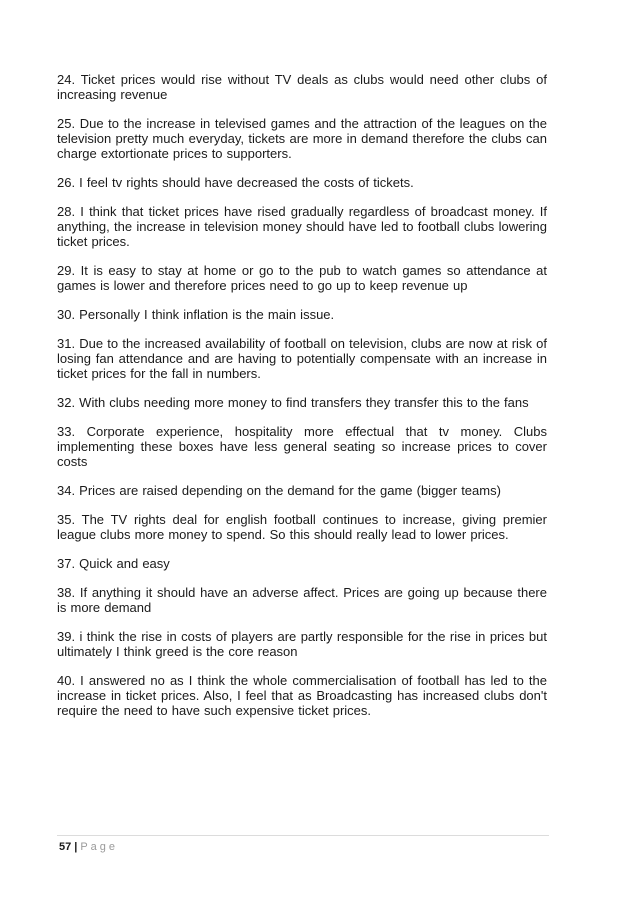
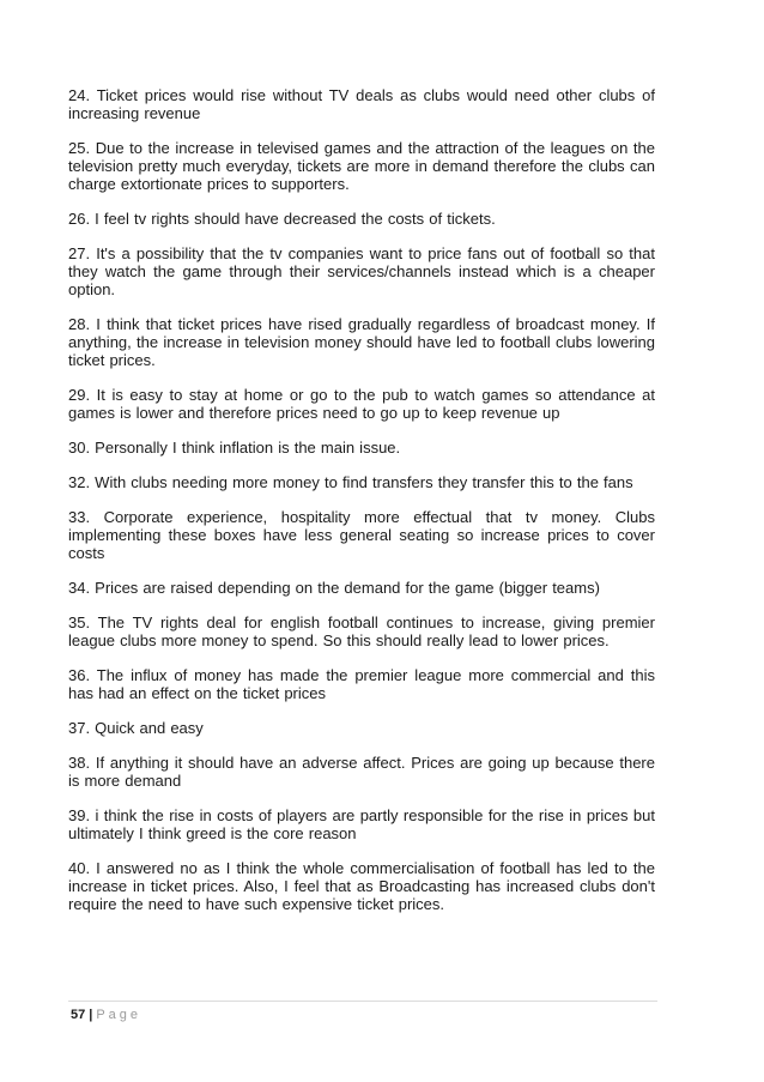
  24. Ticket prices would rise without TV deals as clubs would need other clubs of increasing revenue
  25. Due to the increase in televised games and the attraction of the leagues on the television pretty much everyday, tickets are more in demand therefore the clubs can charge extortionate prices to supporters.
  26. I feel tv rights should have decreased the costs of tickets.
+ 27. It's a possibility that the tv companies want to price fans out of football so that they watch the game through their services/channels instead which is a cheaper option.
  28. I think that ticket prices have rised gradually regardless of broadcast money. If anything, the increase in television money should have led to football clubs lowering ticket prices.
  29. It is easy to stay at home or go to the pub to watch games so attendance at games is lower and therefore prices need to go up to keep revenue up
  30. Personally I think inflation is the main issue.
- 31. Due to the increased availability of football on television, clubs are now at risk of losing fan attendance and are having to potentially compensate with an increase in ticket prices for the fall in numbers.
  32. With clubs needing more money to find transfers they transfer this to the fans
  33. Corporate experience, hospitality more effectual that tv money. Clubs implementing these boxes have less general seating so increase prices to cover costs
  34. Prices are raised depending on the demand for the game (bigger teams)
  35. The TV rights deal for english football continues to increase, giving premier league clubs more money to spend. So this should really lead to lower prices.
+ 36. The influx of money has made the premier league more commercial and this has had an effect on the ticket prices
  37. Quick and easy
  38. If anything it should have an adverse affect. Prices are going up because there is more demand
  39. i think the rise in costs of players are partly responsible for the rise in prices but ultimately I think greed is the core reason
  40. I answered no as I think the whole commercialisation of football has led to the increase in ticket prices. Also, I feel that as Broadcasting has increased clubs don't require the need to have such expensive ticket prices.
  57 | Page
